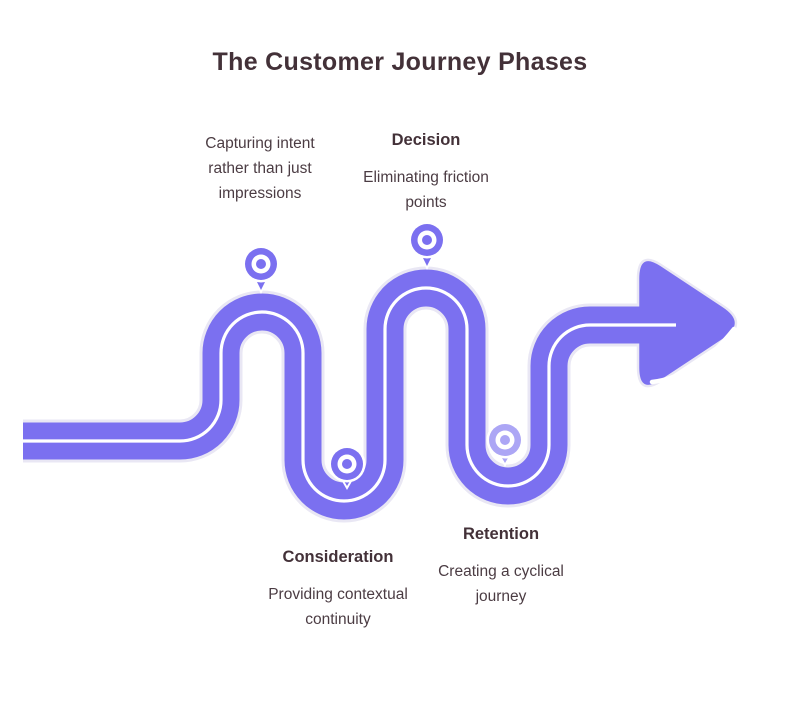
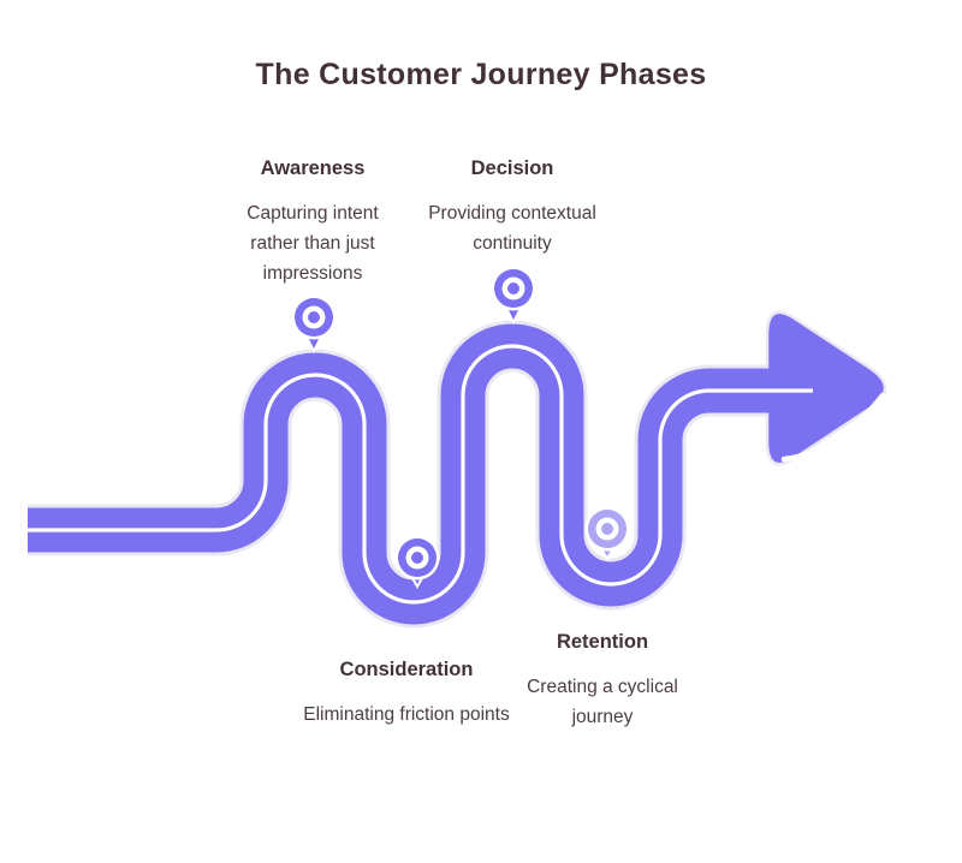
  The Customer Journey Phases
+ Awareness
  Capturing intent rather than just impressions
  Decision
- Eliminating friction points
+ Providing contextual continuity
  Consideration
- Providing contextual continuity
+ Eliminating friction points
  Retention
  Creating a cyclical journey
